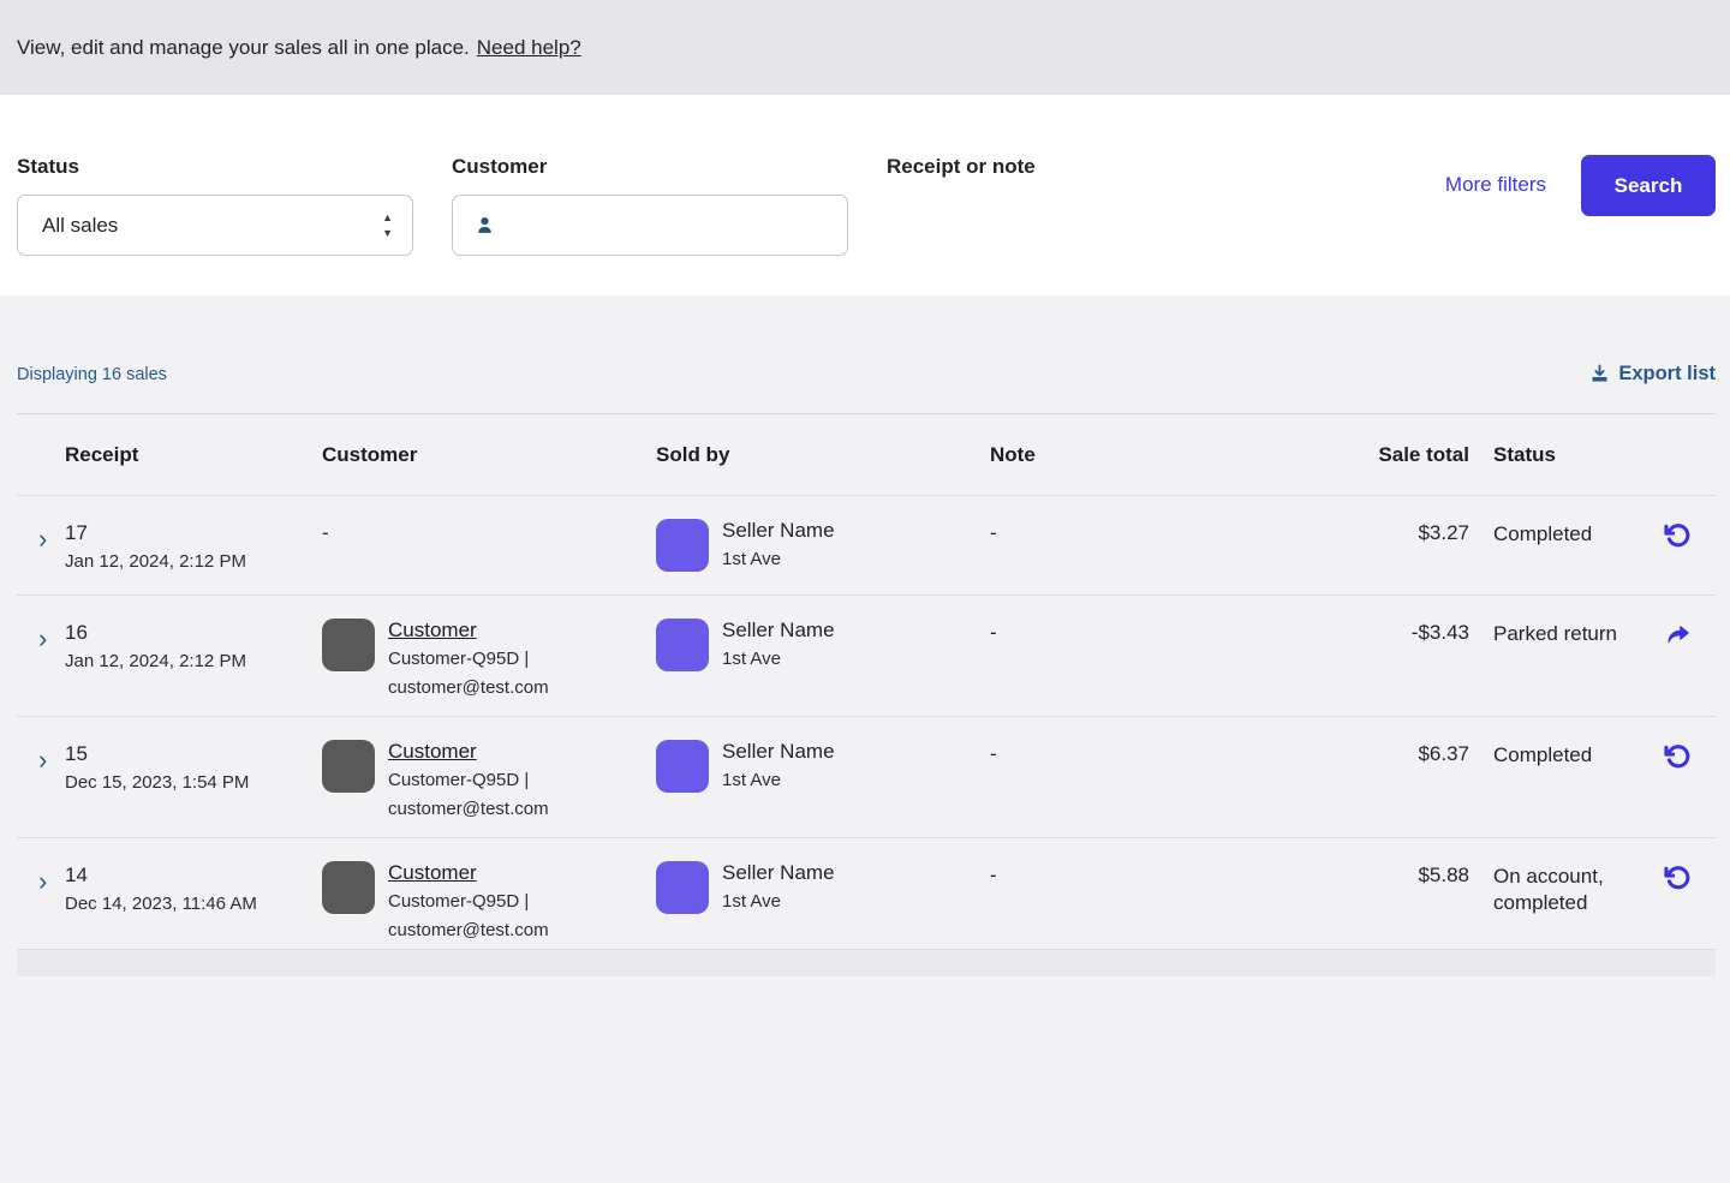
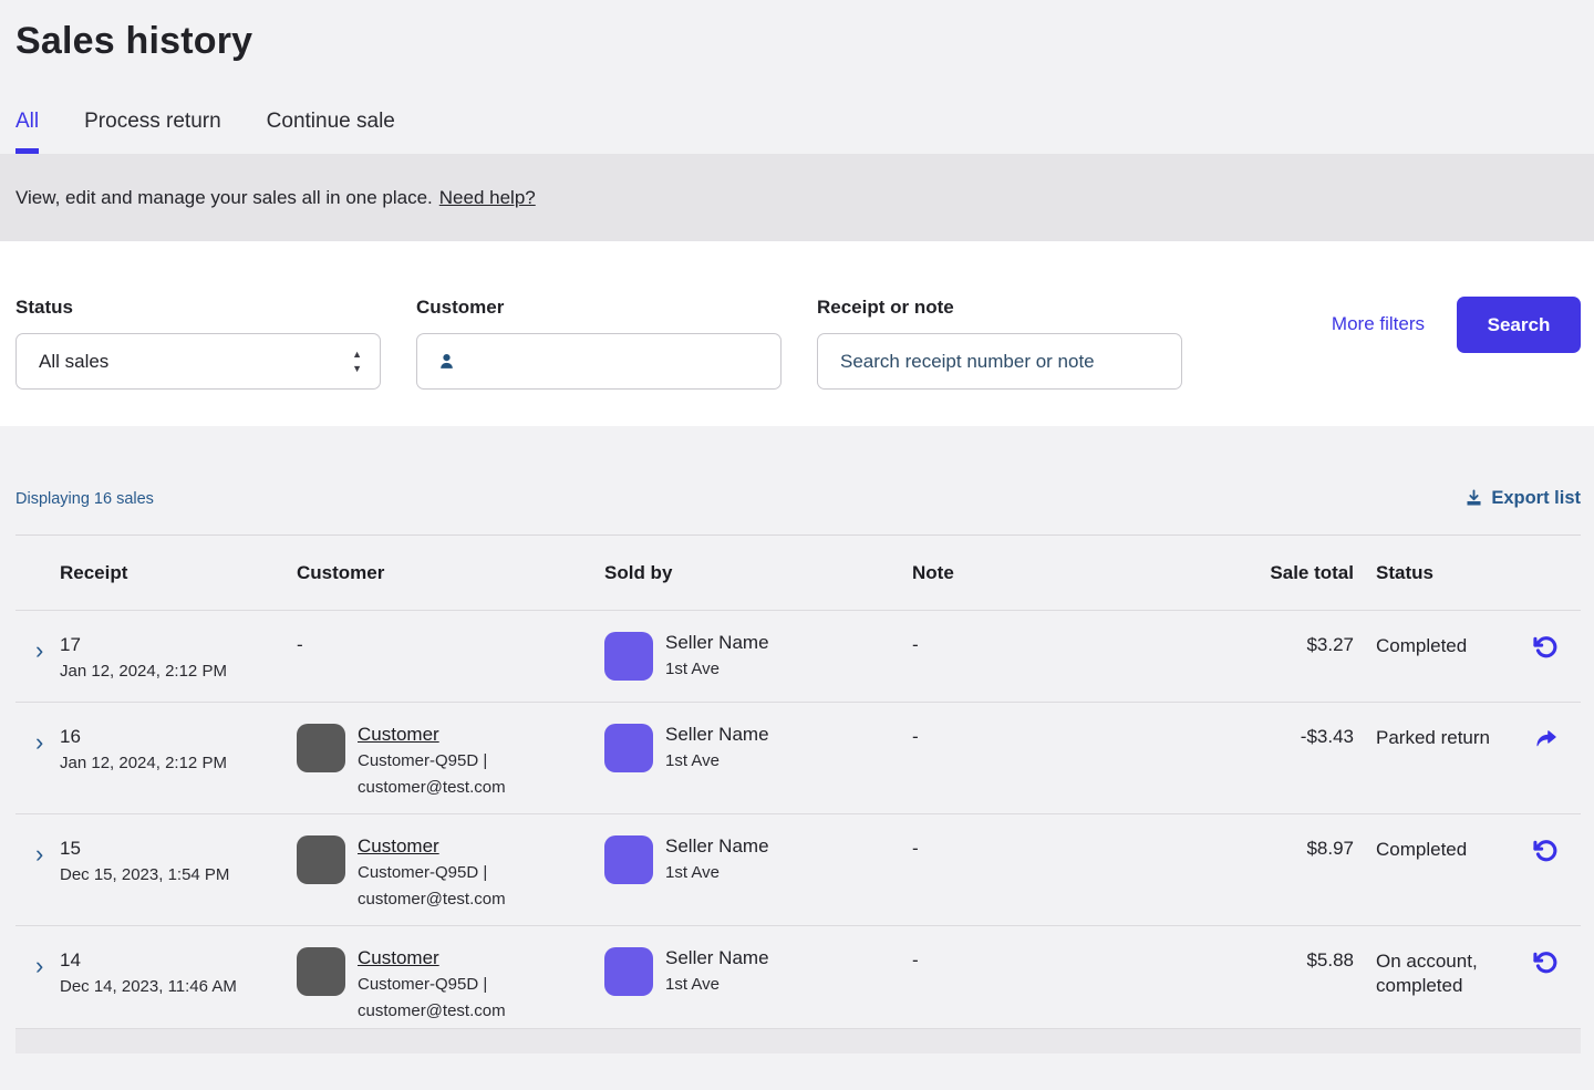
+ Sales history
+ All
+ Process return
+ Continue sale
  View, edit and manage your sales all in one place.
  Need help?
  Status
  All sales
  ▲
  ▼
  Customer
  Receipt or note
+ Search receipt number or note
  More filters
  Search
  Displaying 16 sales
  Export list
  Receipt
  Customer
  Sold by
  Note
  Sale total
  Status
  ›
  17
  Jan 12, 2024, 2:12 PM
  -
  Seller Name
  1st Ave
  -
  $3.27
  Completed
  ›
  16
  Jan 12, 2024, 2:12 PM
  Customer
  Customer-Q95D |
  customer@test.com
  Seller Name
  1st Ave
  -
  -$3.43
  Parked return
  ›
  15
  Dec 15, 2023, 1:54 PM
  Customer
  Customer-Q95D |
  customer@test.com
  Seller Name
  1st Ave
  -
- $6.37
+ $8.97
  Completed
  ›
  14
  Dec 14, 2023, 11:46 AM
  Customer
  Customer-Q95D |
  customer@test.com
  Seller Name
  1st Ave
  -
  $5.88
  On account, completed
